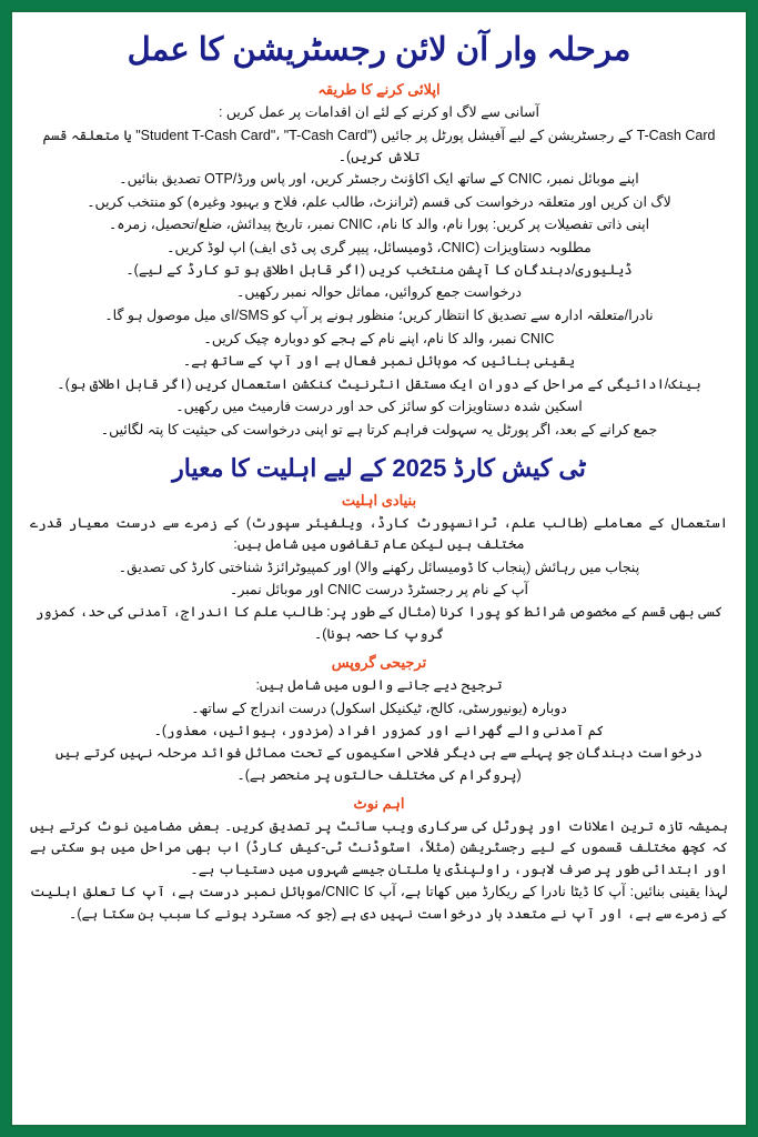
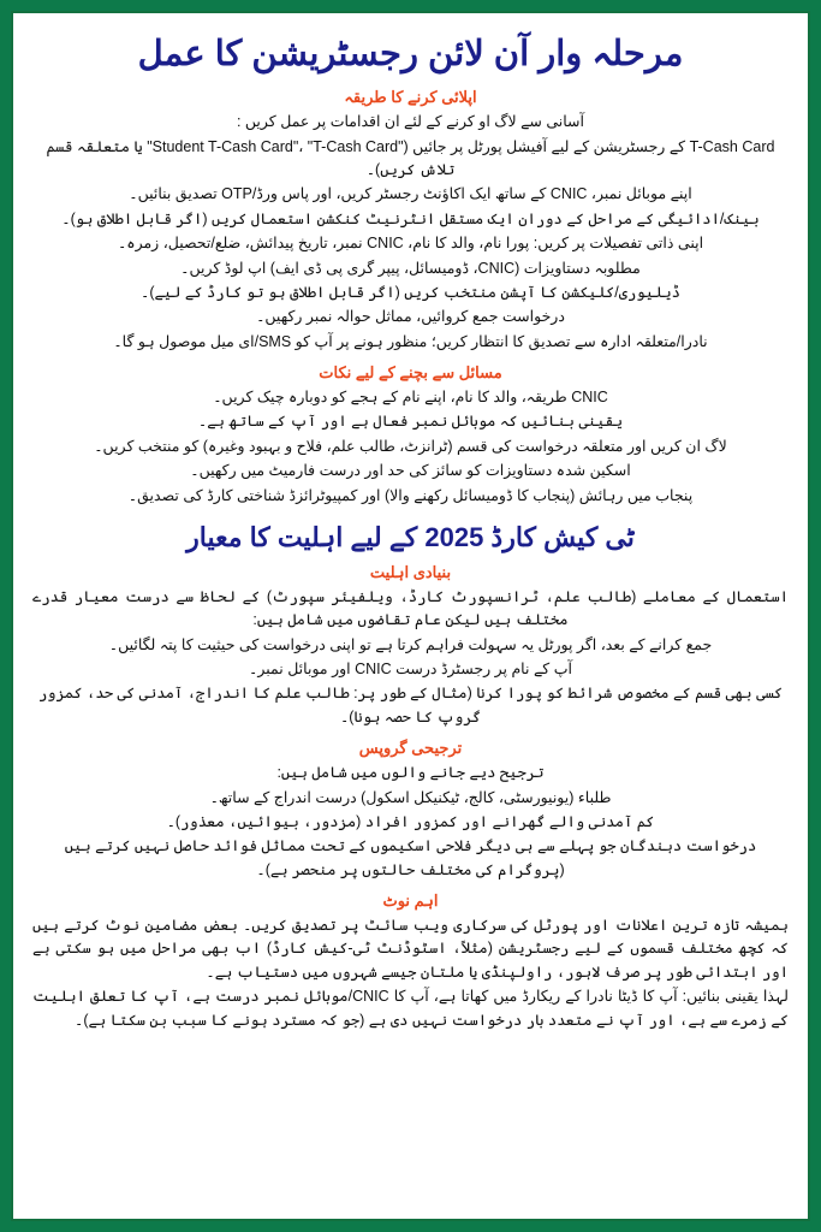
  مرحلہ وار آن لائن رجسٹریشن کا عمل
  اپلائی کرنے کا طریقہ
  آسانی سے لاگ او کرنے کے لئے ان اقدامات پر عمل کریں :
  T-Cash Card کے رجسٹریشن کے لیے آفیشل پورٹل پر جائیں ("Student T-Cash Card"، "T-Cash Card" ی متعلقہ قسم تلاش کریں)۔
  اپنے موبائل نمبر، CNIC کے ساتھ ایک اکاؤنٹ رجسٹر کریں، اور پاس ورڈ/OTP تصدیق بنائیں۔
- لاگ ان کریں اور متعلقہ درخواست کی قسم (ٹرانزٹ، طالب علم، فلاح و بہبود وغیرہ) کو منتخب کریں۔
+ بینک/ادائیگی کے مراحل کے دوران ایک مستقل انٹرنیٹ کنکشن استعمال کریں (اگر قابل اطلاق ہو)۔
  اپنی ذاتی تفصیلات پر کریں: پورا نام، والد کا نام، CNIC نمبر، تاریخ پیدائش، ضلع/تحصیل، زمرہ۔
  مطلوبہ دستاویزات (CNIC، ڈومیسائل، پیپر گری پی ڈی ایف) اپ لوڈ کریں۔
- ڈیلیوری/دہندگان کا آپشن منتخب کریں (اگر قابل اطلاق ہو تو کارڈ کے لیے)۔
+ ڈیلیوری/کلیکشن کا آپشن منتخب کریں (اگر قابل اطلاق ہو تو کارڈ کے لیے)۔
  درخواست جمع کروائیں، مماثل حوالہ نمبر رکھیں۔
  نادرا/متعلقہ ادارہ سے تصدیق کا انتظار کریں؛ منظور ہونے پر آپ کو SMS/ای میل موصول ہو گا۔
+ مسائل سے بچنے کے لیے نکات
- CNIC نمبر، والد کا نام، اپنے نام کے ہجے کو دوبارہ چیک کریں۔
+ CNIC طریقہ، والد کا نام، اپنے نام کے ہجے کو دوبارہ چیک کریں۔
  یقینی بنائیں کہ موبائل نمبر فعال ہے اور آپ کے ساتھ ہے۔
- بینک/ادائیگی کے مراحل کے دوران ایک مستقل انٹرنیٹ کنکشن استعمال کریں (اگر قابل اطلاق ہو)۔
+ لاگ ان کریں اور متعلقہ درخواست کی قسم (ٹرانزٹ، طالب علم، فلاح و بہبود وغیرہ) کو منتخب کریں۔
  اسکین شدہ دستاویزات کو سائز کی حد اور درست فارمیٹ میں رکھیں۔
- جمع کرانے کے بعد، اگر پورٹل یہ سہولت فراہم کرتا ہے تو اپنی درخواست کی حیثیت کا پتہ لگائیں۔
+ پنجاب میں رہائش (پنجاب کا ڈومیسائل رکھنے والا) اور کمپیوٹرائزڈ شناختی کارڈ کی تصدیق۔
  ٹی کیش کارڈ 2025 کے لیے اہلیت کا معیار
  بنیادی اہلیت
- استعمال کے معاملے (طالب علم، ٹرانسپورٹ کارڈ، ویلفیئر سپورٹ) کے زمرے سے درست معیار قدرے مختلف ہیں لیکن عام تقاضوں میں شامل ہیں:
+ استعمال کے معاملے (طالب علم، ٹرانسپورٹ کارڈ، ویلفیئر سپورٹ) کے لحاظ سے درست معیار قدرے مختلف ہیں لیکن عام تقاضوں میں شامل ہیں:
- پنجاب میں رہائش (پنجاب کا ڈومیسائل رکھنے والا) اور کمپیوٹرائزڈ شناختی کارڈ کی تصدیق۔
+ جمع کرانے کے بعد، اگر پورٹل یہ سہولت فراہم کرتا ہے تو اپنی درخواست کی حیثیت کا پتہ لگائیں۔
  آپ کے نام پر رجسٹرڈ درست CNIC اور موبائل نمبر۔
  کسی بھی قسم کے مخصوص شرائط کو پورا کرن (مثال کے طور پر: طالب علم کا اندراج، آمدنی کی حد، کمزور گروپ کا حصہ ہونا)۔
  ترجیحی گروپس
  ترجیح دیے جانے والوں میں شامل ہیں:
- دوبارہ (یونیورسٹی، کالج، ٹیکنیکل اسکول) درست اندراج کے ساتھ۔
+ طلباء (یونیورسٹی، کالج، ٹیکنیکل اسکول) درست اندراج کے ساتھ۔
  کم آمدنی والے گھرانے اور کمزور افراد (مزدور، بیوائیں، معذور)۔
- درخواست دہندگان جو پہلے سے ہی دیگر فلاحی اسکیموں کے تحت مماثل فوائد مرحلہ نہیں کرتے ہیں (پروگرام کی مختلف حالتوں پر منحصر ہے)۔
+ درخواست دہندگان جو پہلے سے ہی دیگر فلاحی اسکیموں کے تحت مماثل فوائد حاصل نہیں کرتے ہیں (پروگرام کی مختلف حالتوں پر منحصر ہے)۔
  اہم نوٹ
  ہمیشہ تازہ ترین اعلانات اور پورٹل کی سرکاری ویب سائٹ پر تصدیق کریں۔ بعض مضامین نوٹ کرتے ہیں کہ کچھ مختلف قسموں کے لیے رجسٹریشن (مثلاً، اسٹوڈنٹ ٹی-کیش کارڈ) اب بھی مراحل میں ہو سکتی ہے اور ابتدائی طور پر صرف لاہور، راولپنڈی ی ملتان جیسے شہروں میں دستیاب ہے۔
  لہذا یقینی بنائیں: آپ کا ڈیٹا نادرا کے ریکارڈ میں کھاتا ہے، آپ کا CNIC/موبائل نمبر درست ہے، آپ کا تعلق اہلیت کے زمرے سے ہے، اور آپ نے متعدد بار درخواست نہیں دی ہے (جو کہ مسترد ہونے کا سبب بن سکتا ہے)۔
